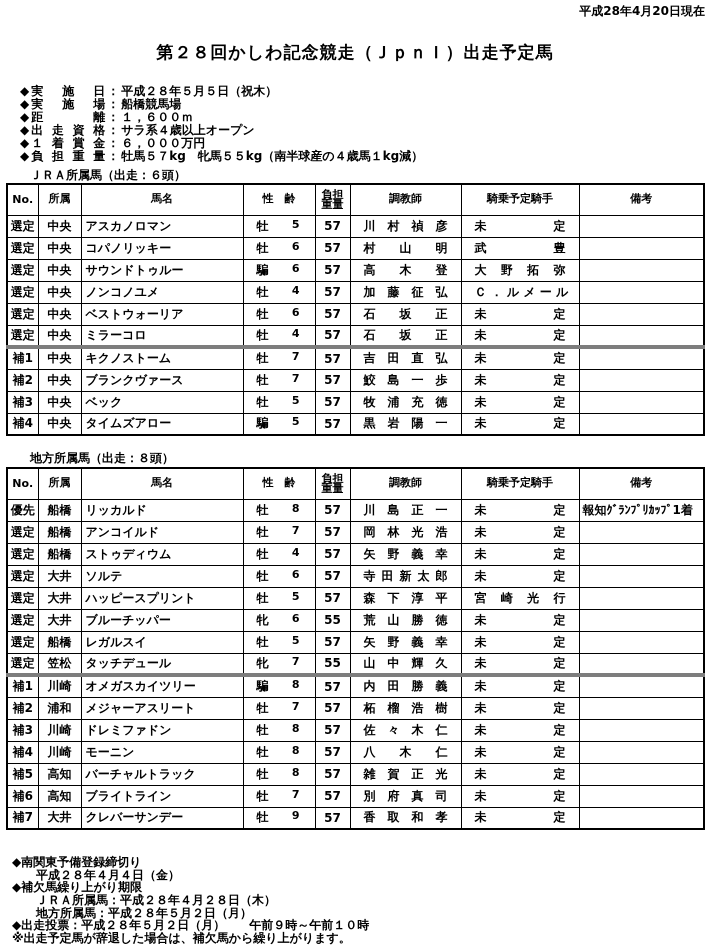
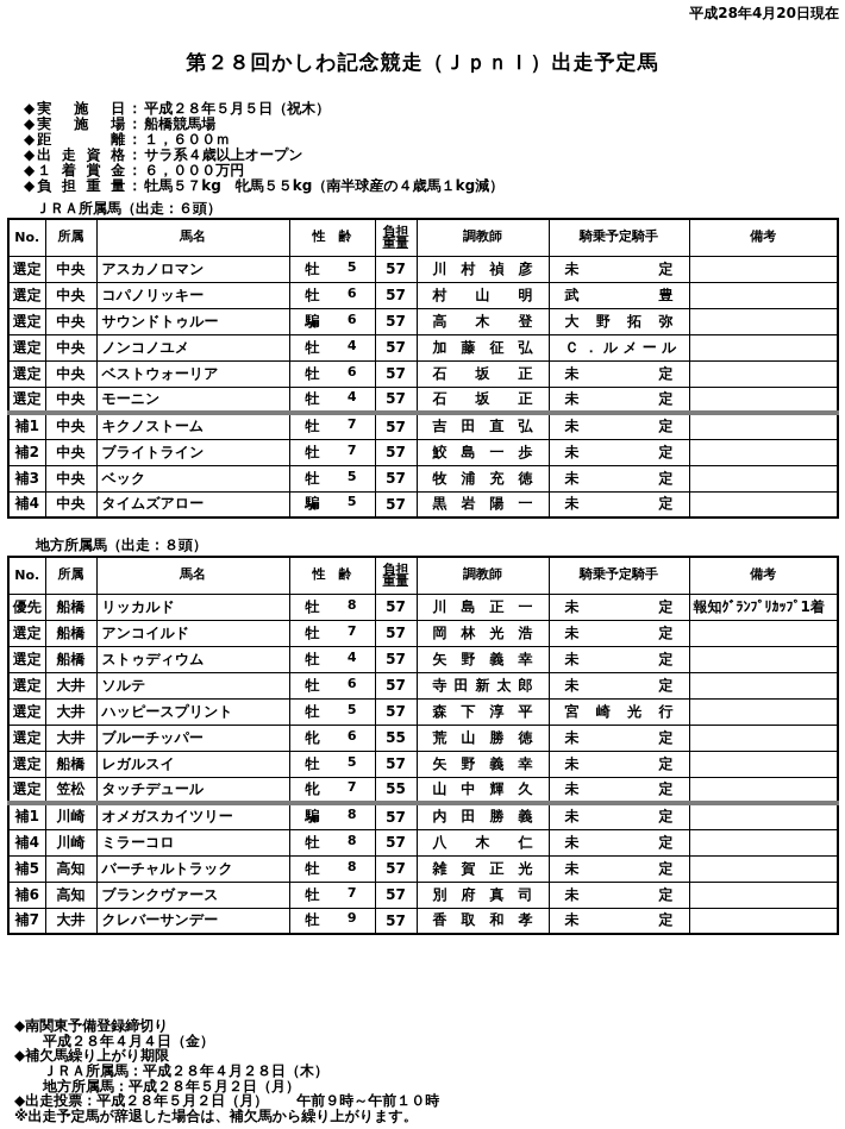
  平成28年4月20日現在
  第２８回かしわ記念競走（ＪｐｎＩ）出走予定馬
  ◆ 実施日 ： 平成２８年５月５日（祝木）
  ◆ 実施場 ： 船橋競馬場
  ◆ 距離 ： １，６００ｍ
  ◆ 出走資格 ： サラ系４歳以上オープン
  ◆ １着賞金 ： ６，０００万円
  ◆ 負担重量 ： 牡馬５７kg 牝馬５５kg（南半球産の４歳馬１kg減）
  ＪＲＡ所属馬（出走：６頭）
  No.	所属	馬名	性 齢	負担重量	調教師	騎乗予定騎手	備考
  選定	中央	アスカノロマン	牡 5	57	川 村 禎 彦	未 定
  選定	中央	コパノリッキー	牡 6	57	村 山 明	武 豊
  選定	中央	サウンドトゥルー	騙 6	57	高 木 登	大 野 拓 弥
  選定	中央	ノンコノユメ	牡 4	57	加 藤 征 弘	Ｃ ． ル メ ー ル
  選定	中央	ベストウォーリア	牡 6	57	石 坂 正	未 定
- 選定	中央	ミラーコロ	牡 4	57	石 坂 正	未 定
+ 選定	中央	モーニン	牡 4	57	石 坂 正	未 定
  補1	中央	キクノストーム	牡 7	57	吉 田 直 弘	未 定
- 補2	中央	ブランクヴァース	牡 7	57	鮫 島 一 歩	未 定
+ 補2	中央	ブライトライン	牡 7	57	鮫 島 一 歩	未 定
  補3	中央	ベック	牡 5	57	牧 浦 充 徳	未 定
  補4	中央	タイムズアロー	騙 5	57	黒 岩 陽 一	未 定
  地方所属馬（出走：８頭）
  No.	所属	馬名	性 齢	負担重量	調教師	騎乗予定騎手	備考
  優先	船橋	リッカルド	牡 8	57	川 島 正 一	未 定	報知ｸﾞﾗﾝﾌﾟﾘｶｯﾌﾟ1着
  選定	船橋	アンコイルド	牡 7	57	岡 林 光 浩	未 定
  選定	船橋	ストゥディウム	牡 4	57	矢 野 義 幸	未 定
  選定	大井	ソルテ	牡 6	57	寺 田 新 太 郎	未 定
  選定	大井	ハッピースプリント	牡 5	57	森 下 淳 平	宮 崎 光 行
  選定	大井	ブルーチッパー	牝 6	55	荒 山 勝 徳	未 定
  選定	船橋	レガルスイ	牡 5	57	矢 野 義 幸	未 定
  選定	笠松	タッチデュール	牝 7	55	山 中 輝 久	未 定
  補1	川崎	オメガスカイツリー	騙 8	57	内 田 勝 義	未 定
- 補2	浦和	メジャーアスリート	牡 7	57	柘 榴 浩 樹	未 定
- 補3	川崎	ドレミファドン	牡 8	57	佐 々 木 仁	未 定
- 補4	川崎	モーニン	牡 8	57	八 木 仁	未 定
+ 補4	川崎	ミラーコロ	牡 8	57	八 木 仁	未 定
  補5	高知	バーチャルトラック	牡 8	57	雑 賀 正 光	未 定
- 補6	高知	ブライトライン	牡 7	57	別 府 真 司	未 定
+ 補6	高知	ブランクヴァース	牡 7	57	別 府 真 司	未 定
  補7	大井	クレバーサンデー	牡 9	57	香 取 和 孝	未 定
  ◆南関東予備登録締切り
  平成２８年４月４日（金）
  ◆補欠馬繰り上がり期限
  ＪＲＡ所属馬：平成２８年４月２８日（木）
  地方所属馬：平成２８年５月２日（月）
  ◆出走投票：平成２８年５月２日（月） 午前９時～午前１０時
  ※出走予定馬が辞退した場合は、補欠馬から繰り上がります。
